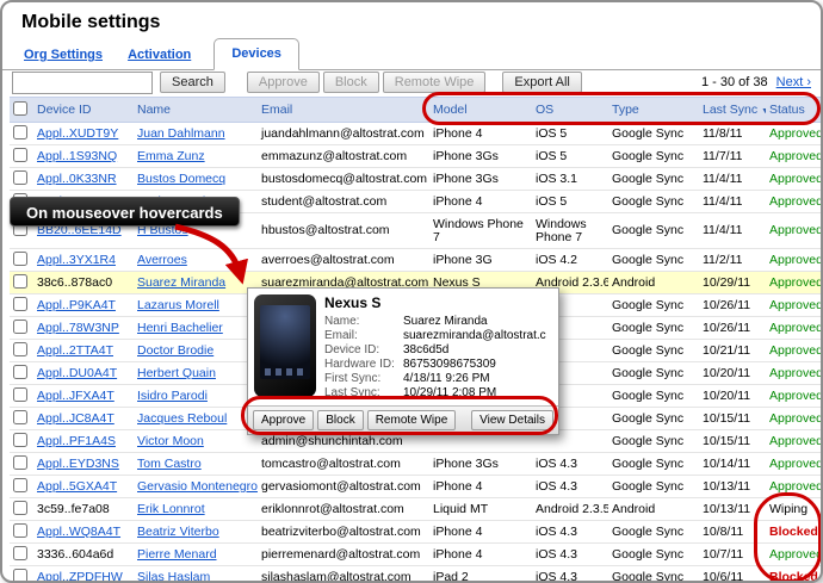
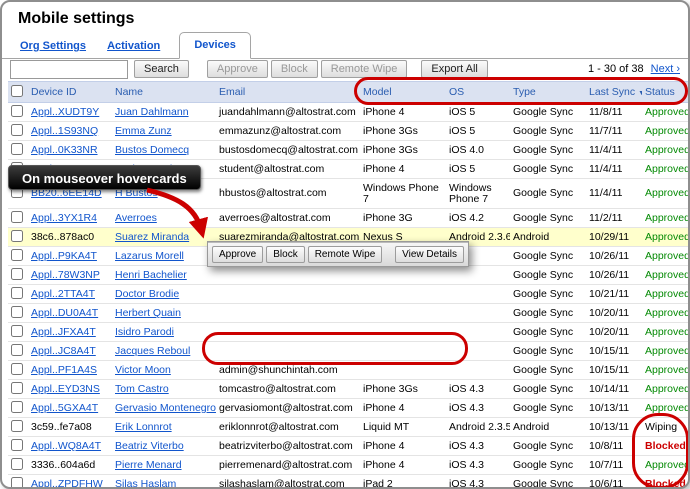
  Mobile settings
  Org Settings Activation Devices
  Search
  Approve
  Block
  Remote Wipe
  Export All
  1 - 30 of 38 Next ›
  	Device ID	Name	Email	Model	OS	Type	Last Sync	Status
  	Appl..XUDT9Y	Juan Dahlmann	juandahlmann@altostrat.com	iPhone 4	iOS 5	Google Sync	11/8/11	Approved
  	Appl..1S93NQ	Emma Zunz	emmazunz@altostrat.com	iPhone 3Gs	iOS 5	Google Sync	11/7/11	Approved
- 	Appl..0K33NR	Bustos Domecq	bustosdomecq@altostrat.com	iPhone 3Gs	iOS 3.1	Google Sync	11/4/11	Approved
+ 	Appl..0K33NR	Bustos Domecq	bustosdomecq@altostrat.com	iPhone 3Gs	iOS 4.0	Google Sync	11/4/11	Approved
  	BB20..6EE14D	H Bust	hbustos@altostrat.com	Windows Phone 7	Windows Phone 7	Google Sync	11/4/11	Approved
  	Appl..3YX1R4	Averroes	averroes@altostrat.com	iPhone 3G	iOS 4.2	Google Sync	11/2/11	Approved
  	38c6..878ac0	Suarez Miranda	suarezmiranda@altostrat.com	Nexus S	Android 2.3.6	Android	10/29/11	Approved
  	Appl..P9KA4T	Lazarus Morell				Google Sync	10/26/11	Approved
  	Appl..78W3NP	Henri Bachelier				Google Sync	10/26/11	Approved
  	Appl..2TTA4T	Doctor Brodie				Google Sync	10/21/11	Approved
  	Appl..DU0A4T	Herbert Quain				Google Sync	10/20/11	Approved
  	Appl..JFXA4T	Isidro Parodi				Google Sync	10/20/11	Approved
  	Appl..JC8A4T	Jacques Reboul				Google Sync	10/15/11	Approved
  	Appl..PF1A4S	Victor Moon	admin@shunchintah.com			Google Sync	10/15/11	Approved
  	Appl..EYD3NS	Tom Castro	tomcastro@altostrat.com	iPhone 3Gs	iOS 4.3	Google Sync	10/14/11	Approved
  	Appl..5GXA4T	Gervasio Montenegro	gervasiomont@altostrat.com	iPhone 4	iOS 4.3	Google Sync	10/13/11	Approved
  	3c59..fe7a08	Erik Lonnrot	eriklonnrot@altostrat.com	Liquid MT	Android 2.3.5	Android	10/13/11	Wiping
  	Appl..WQ8A4T	Beatriz Viterbo	beatrizviterbo@altostrat.com	iPhone 4	iOS 4.3	Google Sync	10/8/11	Blocked
  	3336..604a6d	Pierre Menard	pierremenard@altostrat.com	iPhone 4	iOS 4.3	Google Sync	10/7/11	Approved
  	Appl..ZPDFHW	Silas Haslam	silashaslam@altostrat.com	iPad 2	iOS 4.3	Google Sync	10/6/11	Blocked
  On mouseover hovercards
- Nexus S
- Name:
- Suarez Miranda
- Email:
- suarezmiranda@altostrat.c
- Device ID:
- 38c6d5d
- Hardware ID:
- 86753098675309
- First Sync:
- 4/18/11 9:26 PM
- Last Sync:
- 10/29/11 2:08 PM
  Approve
  Block
  Remote Wipe
  View Details
